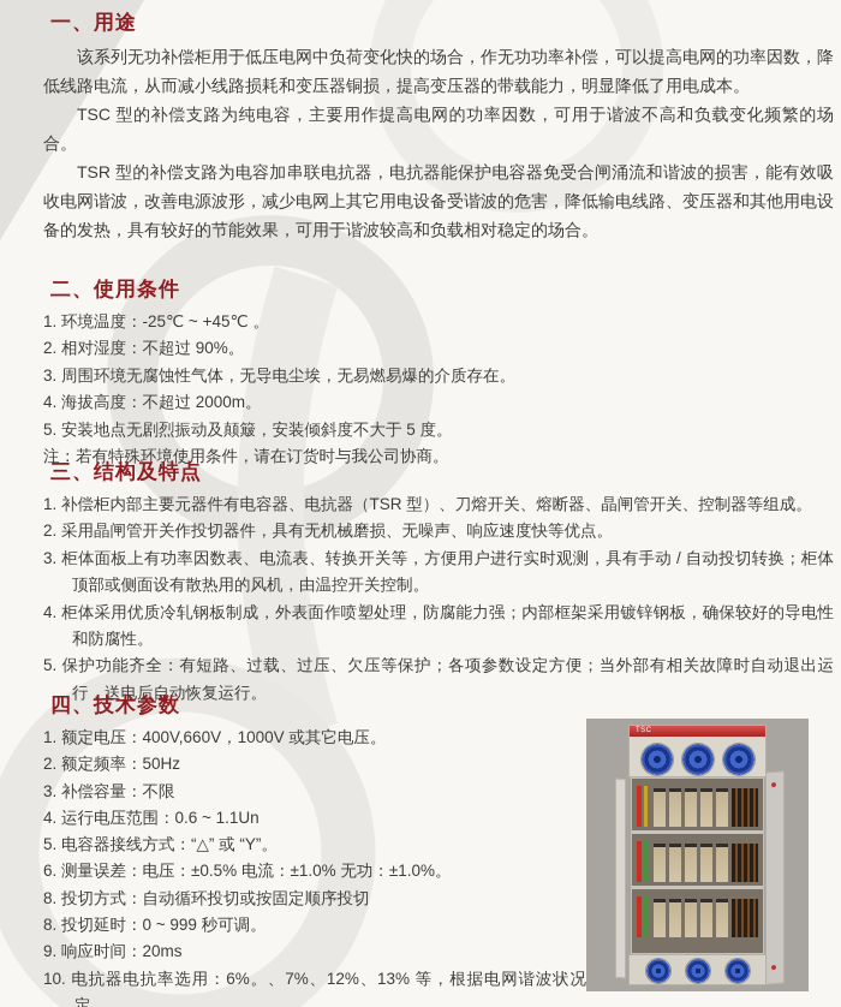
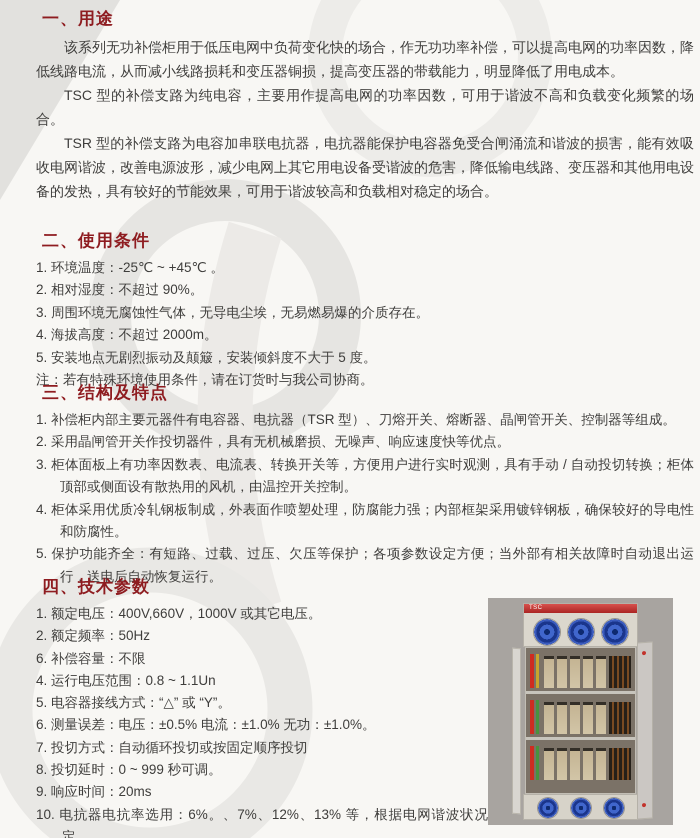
  一、用途
  该系列无功补偿柜用于低压电网中负荷变化快的场合，作无功功率补偿，可以提高电网的功率因数，降低线路电流，从而减小线路损耗和变压器铜损，提高变压器的带载能力，明显降低了用电成本。
  TSC 型的补偿支路为纯电容，主要用作提高电网的功率因数，可用于谐波不高和负载变化频繁的场合。
  TSR 型的补偿支路为电容加串联电抗器，电抗器能保护电容器免受合闸涌流和谐波的损害，能有效吸收电网谐波，改善电源波形，减少电网上其它用电设备受谐波的危害，降低输电线路、变压器和其他用电设备的发热，具有较好的节能效果，可用于谐波较高和负载相对稳定的场合。
  二、使用条件
  1. 环境温度：-25℃ ~ +45℃ 。
  2. 相对湿度：不超过 90%。
  3. 周围环境无腐蚀性气体，无导电尘埃，无易燃易爆的介质存在。
  4. 海拔高度：不超过 2000m。
  5. 安装地点无剧烈振动及颠簸，安装倾斜度不大于 5 度。
  注：若有特殊环境使用条件，请在订货时与我公司协商。
  三、结构及特点
  1. 补偿柜内部主要元器件有电容器、电抗器（TSR 型）、刀熔开关、熔断器、晶闸管开关、控制器等组成。
  2. 采用晶闸管开关作投切器件，具有无机械磨损、无噪声、响应速度快等优点。
  3. 柜体面板上有功率因数表、电流表、转换开关等，方便用户进行实时观测，具有手动 / 自动投切转换；柜体顶部或侧面设有散热用的风机，由温控开关控制。
  4. 柜体采用优质冷轧钢板制成，外表面作喷塑处理，防腐能力强；内部框架采用镀锌钢板，确保较好的导电性和防腐性。
  5. 保护功能齐全：有短路、过载、过压、欠压等保护；各项参数设定方便；当外部有相关故障时自动退出运行，送电后自动恢复运行。
  四、技术参数
  1. 额定电压：400V,660V，1000V 或其它电压。
  2. 额定频率：50Hz
- 3. 补偿容量：不限
+ 6. 补偿容量：不限
- 4. 运行电压范围：0.6 ~ 1.1Un
+ 4. 运行电压范围：0.8 ~ 1.1Un
  5. 电容器接线方式：“△” 或 “Y”。
  6. 测量误差：电压：±0.5% 电流：±1.0% 无功：±1.0%。
- 8. 投切方式：自动循环投切或按固定顺序投切
+ 7. 投切方式：自动循环投切或按固定顺序投切
  8. 投切延时：0 ~ 999 秒可调。
  9. 响应时间：20ms
  10. 电抗器电抗率选用：6%。、7%、12%、13% 等，根据电网谐波状况定。
